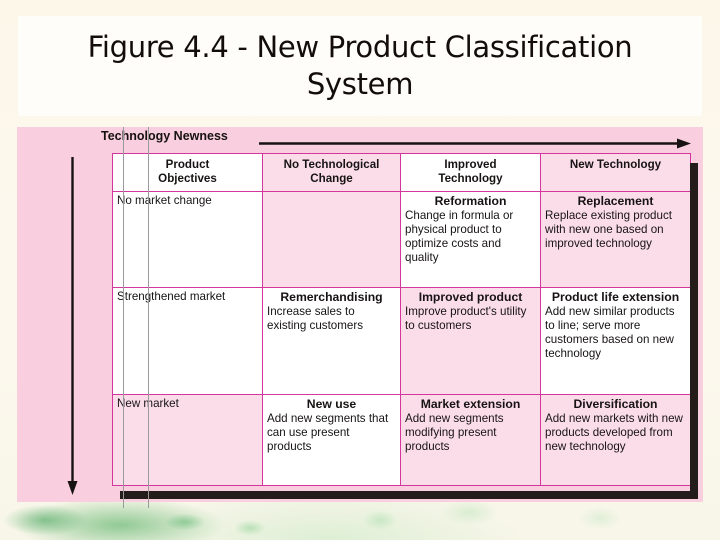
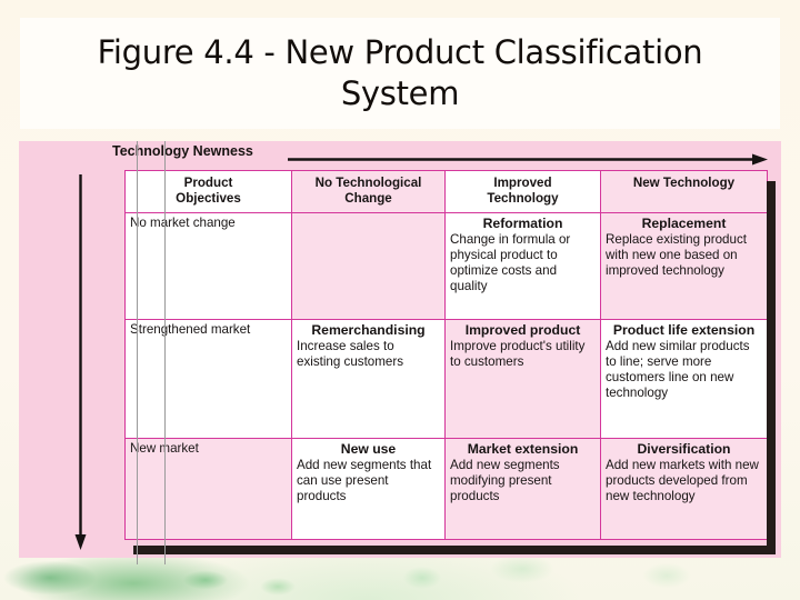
  Figure 4.4 - New Product Classification System
  Technology Newness
  Product Objectives	No Technological Change	Improved Technology	New Technology
  No mrket change		Reformation Change in formula or physical product to optimize costs and quality	Replacement Replace existing product with new one based on improved technology
- Strenthened market	Remerchandising Increase sales to existing customers	Improved product Improve product's utility to customers	Product life extension Add new similar products to line; serve more customers based on new technology
+ Strenthened market	Remerchandising Increase sales to existing customers	Improved product Improve product's utility to customers	Product life extension Add new similar products to line; serve more customers line on new technology
  Newarket	New use Add new segments that can use present products	Market extension Add new segments modifying present products	Diversification Add new markets with new products developed from new technology
